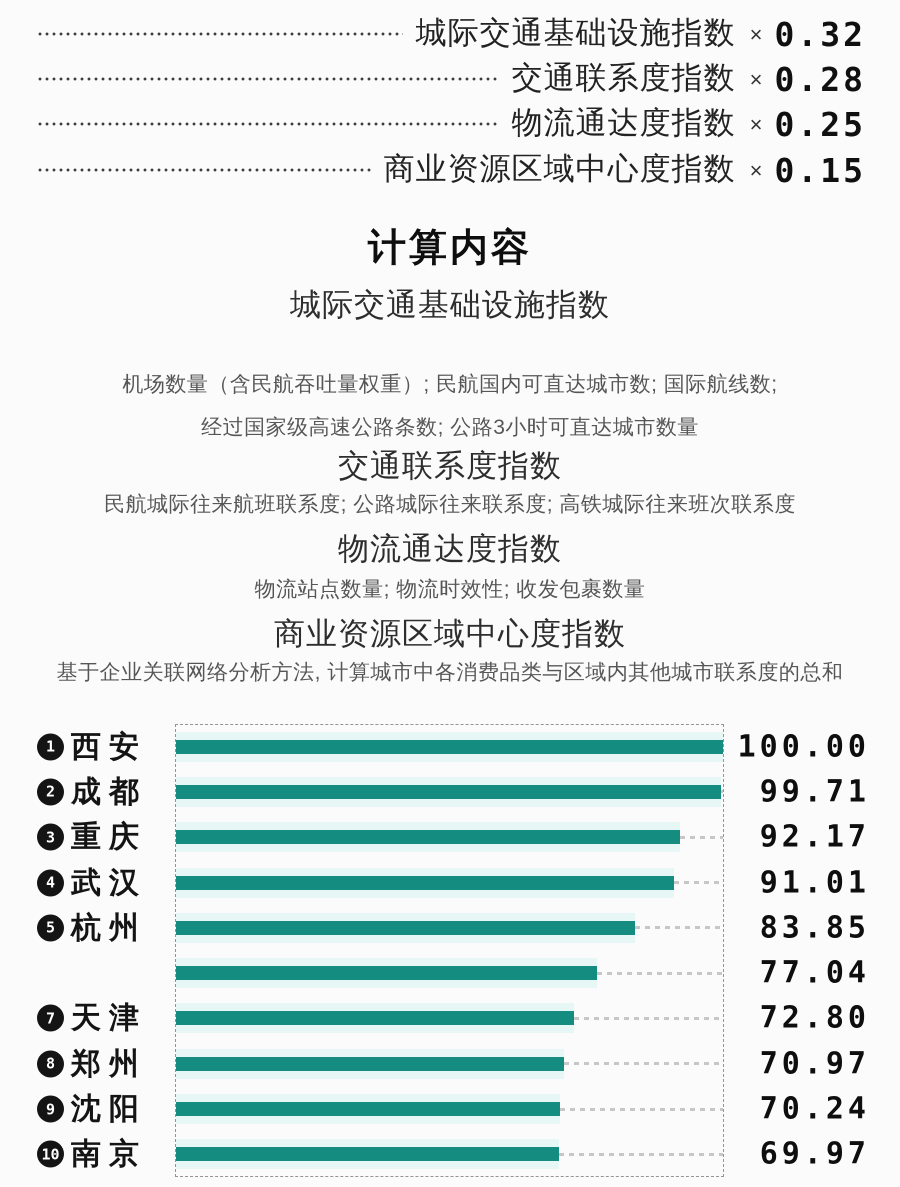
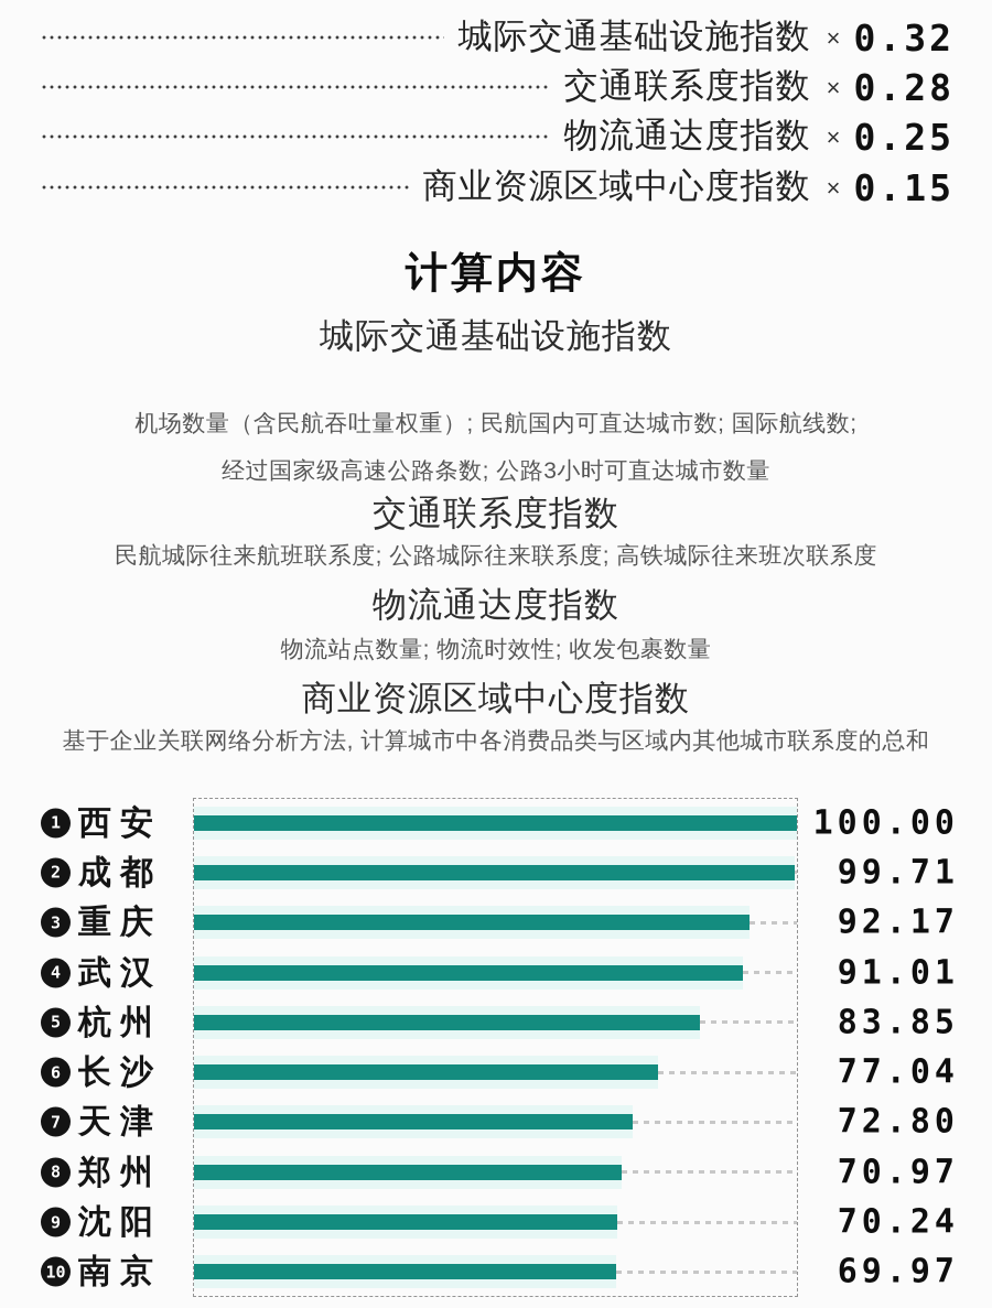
  城际交通基础设施指数
  ×
  0.32
  交通联系度指数
  ×
  0.28
  物流通达度指数
  ×
  0.25
  商业资源区域中心度指数
  ×
  0.15
  计算内容
  城际交通基础设施指数
  机场数量（含民航吞吐量权重）; 民航国内可直达城市数; 国际航线数;
  经过国家级高速公路条数; 公路3小时可直达城市数量
  交通联系度指数
  民航城际往来航班联系度; 公路城际往来联系度; 高铁城际往来班次联系度
  物流通达度指数
  物流站点数量; 物流时效性; 收发包裹数量
  商业资源区域中心度指数
  基于企业关联网络分析方法, 计算城市中各消费品类与区域内其他城市联系度的总和
  1
  西安
  100.00
  2
  成都
  99.71
  3
  重庆
  92.17
  4
  武汉
  91.01
  5
  杭州
  83.85
+ 6
+ 长沙
  77.04
  7
  天津
  72.80
  8
  郑州
  70.97
  9
  沈阳
  70.24
  10
  南京
  69.97
